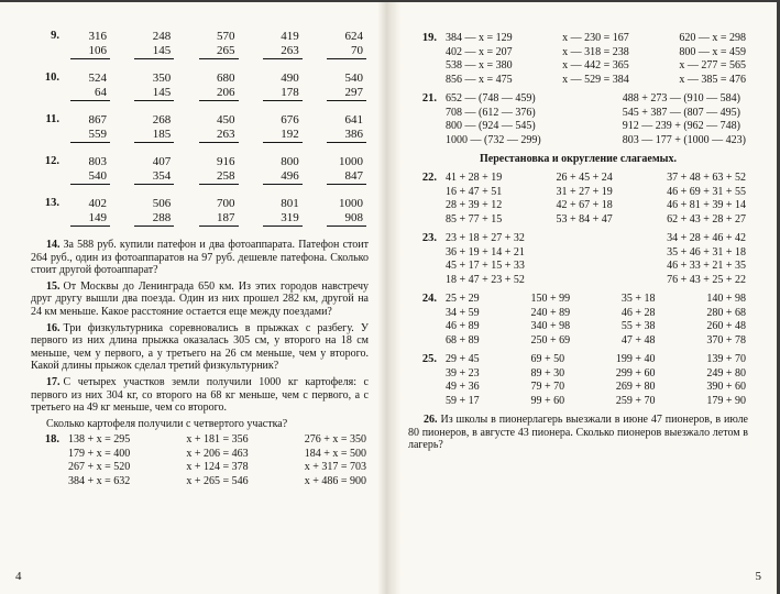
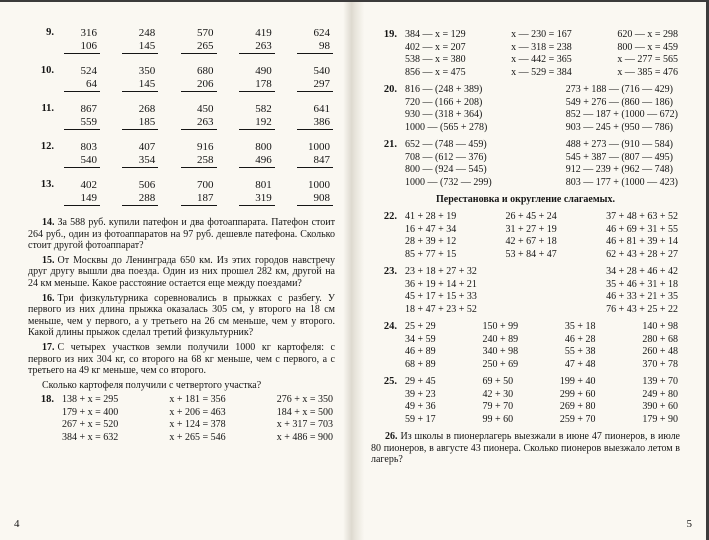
  9.
  316
  106
  248
  145
  570
  265
  419
  263
  624
- 70
+ 98
  10.
  524
  64
  350
  145
  680
  206
  490
  178
  540
  297
  11.
  867
  559
  268
  185
  450
  263
- 676
+ 582
  192
  641
  386
  12.
  803
  540
  407
  354
  916
  258
  800
  496
  1000
  847
  13.
  402
  149
  506
  288
  700
  187
  801
  319
  1000
  908
  14. За 588 руб. купили патефон и два фотоаппарата. Патефон стоит 264 руб., один из фотоаппаратов на 97 руб. дешевле патефона. Сколько стоит другой фотоаппарат?
  15. От Москвы до Ленинграда 650 км. Из этих городов навстречу друг другу вышли два поезда. Один из них прошел 282 км, другой на 24 км меньше. Какое расстояние остается еще между поездами?
  16. Три физкультурника соревновались в прыжках с разбегу. У первого из них длина прыжка оказалась 305 см, у второго на 18 см меньше, чем у первого, а у третьего на 26 см меньше, чем у второго. Какой длины прыжок сделал третий физкультурник?
  17. С четырех участков земли получили 1000 кг картофеля: с первого из них 304 кг, со второго на 68 кг меньше, чем с первого, а с третьего на 49 кг меньше, чем со второго.
  Сколько картофеля получили с четвертого участка?
  18.
  138 + x = 295
  x + 181 = 356
  276 + x = 350
  179 + x = 400
  x + 206 = 463
  184 + x = 500
  267 + x = 520
  x + 124 = 378
  x + 317 = 703
  384 + x = 632
  x + 265 = 546
  x + 486 = 900
  4
  19.
  384 — x = 129
  x — 230 = 167
  620 — x = 298
  402 — x = 207
  x — 318 = 238
  800 — x = 459
  538 — x = 380
  x — 442 = 365
  x — 277 = 565
  856 — x = 475
  x — 529 = 384
  x — 385 = 476
+ 20.
+ 816 — (248 + 389)
+ 273 + 188 — (716 — 429)
+ 720 — (166 + 208)
+ 549 + 276 — (860 — 186)
+ 930 — (318 + 364)
+ 852 — 187 + (1000 — 672)
+ 1000 — (565 + 278)
+ 903 — 245 + (950 — 786)
  21.
  652 — (748 — 459)
  488 + 273 — (910 — 584)
  708 — (612 — 376)
  545 + 387 — (807 — 495)
  800 — (924 — 545)
  912 — 239 + (962 — 748)
  1000 — (732 — 299)
  803 — 177 + (1000 — 423)
  Перестановка и округление слагаемых.
  22.
  41 + 28 + 19
  26 + 45 + 24
  37 + 48 + 63 + 52
- 16 + 47 + 51
+ 16 + 47 + 34
  31 + 27 + 19
  46 + 69 + 31 + 55
  28 + 39 + 12
  42 + 67 + 18
  46 + 81 + 39 + 14
  85 + 77 + 15
  53 + 84 + 47
  62 + 43 + 28 + 27
  23.
  23 + 18 + 27 + 32
  34 + 28 + 46 + 42
  36 + 19 + 14 + 21
  35 + 46 + 31 + 18
  45 + 17 + 15 + 33
  46 + 33 + 21 + 35
  18 + 47 + 23 + 52
  76 + 43 + 25 + 22
  24.
  25 + 29
  150 + 99
  35 + 18
  140 + 98
  34 + 59
  240 + 89
  46 + 28
  280 + 68
  46 + 89
  340 + 98
  55 + 38
  260 + 48
  68 + 89
  250 + 69
  47 + 48
  370 + 78
  25.
  29 + 45
  69 + 50
  199 + 40
  139 + 70
  39 + 23
- 89 + 30
+ 42 + 30
  299 + 60
  249 + 80
  49 + 36
  79 + 70
  269 + 80
  390 + 60
  59 + 17
  99 + 60
  259 + 70
  179 + 90
  26. Из школы в пионерлагерь выезжали в июне 47 пионеров, в июле 80 пионеров, в августе 43 пионера. Сколько пионеров выезжало летом в лагерь?
  5
